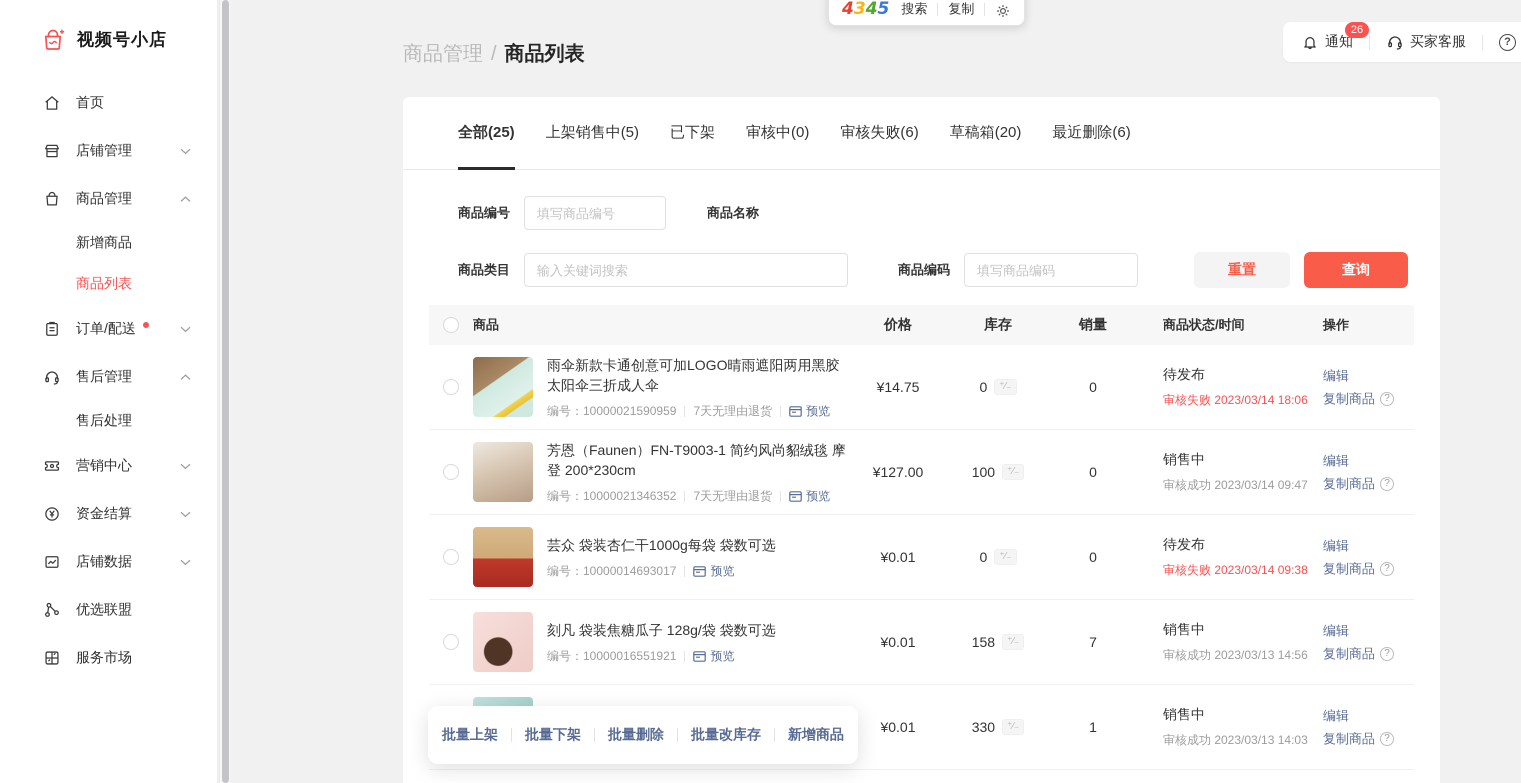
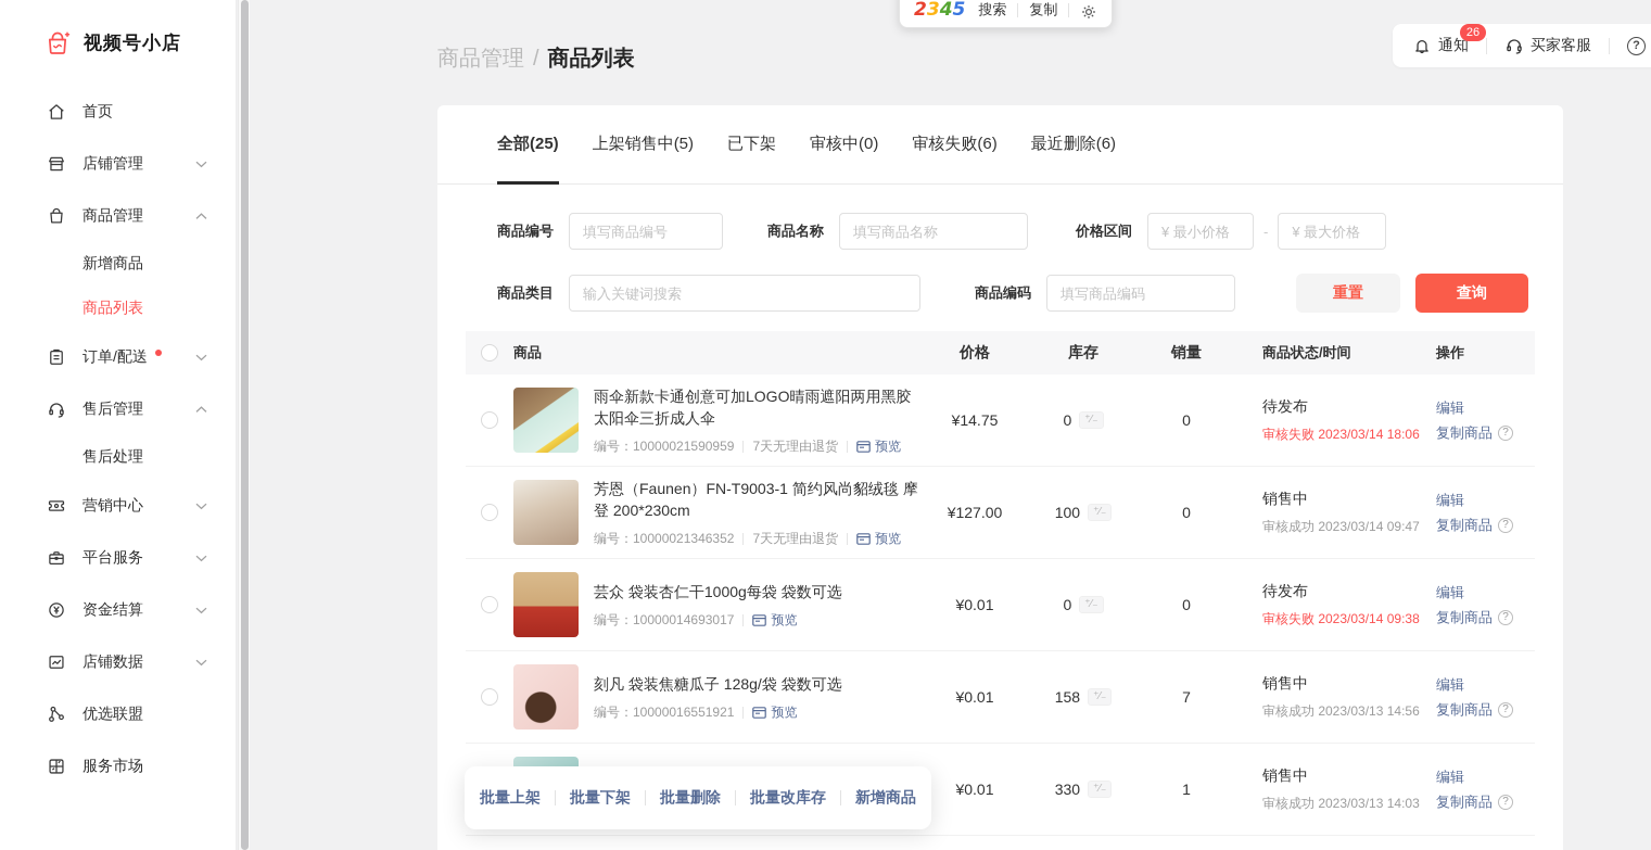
  视频号小店
  首页
  店铺管理
  商品管理
  新增商品
  商品列表
  订单/配送
  售后管理
  售后处理
  营销中心
+ 平台服务
  资金结算
  店铺数据
  优选联盟
  服务市场
  商品管理 / 商品列表
- 4345
+ 2345
  搜索
  复制
  通知
  26
  买家客服
  ?
  全部(25)
  上架销售中(5)
  已下架
  审核中(0)
  审核失败(6)
- 草稿箱(20)
  最近删除(6)
  商品编号
  填写商品编号
  商品名称
+ 填写商品名称
+ 价格区间
+ ¥ 最小价格
+ -
+ ¥ 最大价格
  商品类目
  输入关键词搜索
  商品编码
  填写商品编码
  重置
  查询
  商品
  价格
  库存
  销量
  商品状态/时间
  操作
  雨伞新款卡通创意可加LOGO晴雨遮阳两用黑胶太阳伞三折成人伞
  编号：10000021590959
  7天无理由退货
  预览
  ¥14.75
  0
  ⁺⁄₋
  0
  待发布
  审核失败 2023/03/14 18:06
  编辑
  复制商品
  ?
  芳恩（Faunen）FN-T9003-1 简约风尚貂绒毯 摩登 200*230cm
  编号：10000021346352
  7天无理由退货
  预览
  ¥127.00
  100
  ⁺⁄₋
  0
  销售中
  审核成功 2023/03/14 09:47
  编辑
  复制商品
  ?
  芸众 袋装杏仁干1000g每袋 袋数可选
  编号：10000014693017
  预览
  ¥0.01
  0
  ⁺⁄₋
  0
  待发布
  审核失败 2023/03/14 09:38
  编辑
  复制商品
  ?
  刻凡 袋装焦糖瓜子 128g/袋 袋数可选
  编号：10000016551921
  预览
  ¥0.01
  158
  ⁺⁄₋
  7
  销售中
  审核成功 2023/03/13 14:56
  编辑
  复制商品
  ?
  ¥0.01
  330
  ⁺⁄₋
  1
  销售中
  审核成功 2023/03/13 14:03
  编辑
  复制商品
  ?
  批量上架
  批量下架
  批量删除
  批量改库存
  新增商品
